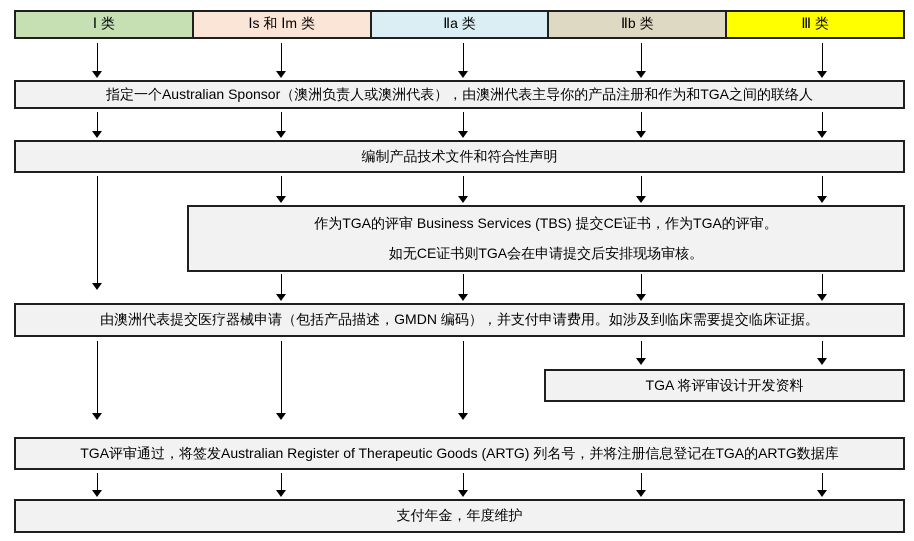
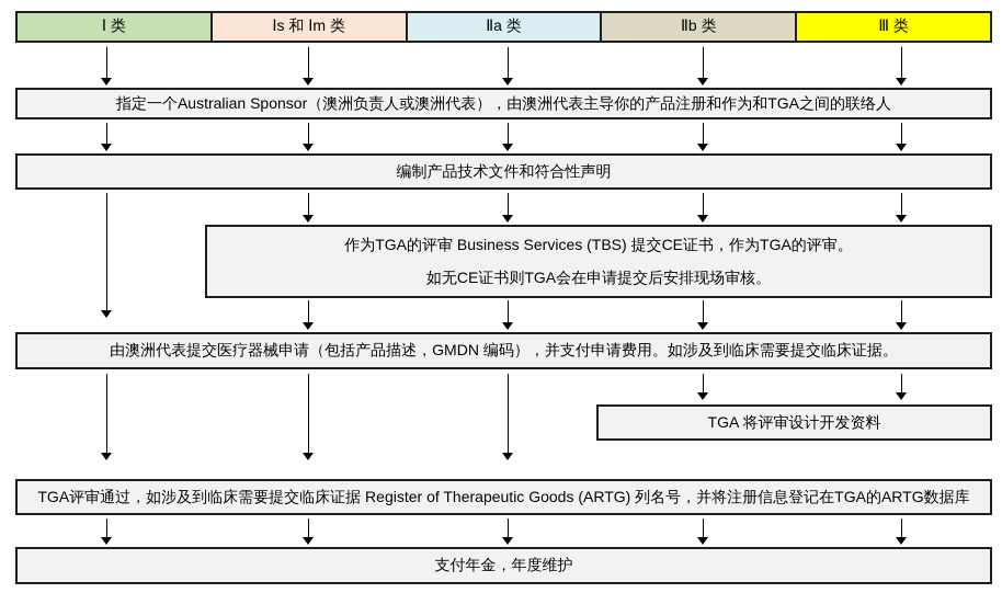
  Ⅰ 类
  Ⅰs 和 Ⅰm 类
  Ⅱa 类
  Ⅱb 类
  Ⅲ 类
  指定一个Australian Sponsor（澳洲负责人或澳洲代表），由澳洲代表主导你的产品注册和作为和TGA之间的联络人
  编制产品技术文件和符合性声明
  作为TGA的评审 Business Services (TBS) 提交CE证书，作为TGA的评审。
  如无CE证书则TGA会在申请提交后安排现场审核。
  由澳洲代表提交医疗器械申请（包括产品描述，GMDN 编码），并支付申请费用。如涉及到临床需要提交临床证据。
  TGA 将评审设计开发资料
- TGA评审通过，将签发Australian Register of Therapeutic Goods (ARTG) 列名号，并将注册信息登记在TGA的ARTG数据库
+ TGA评审通过，如涉及到临床需要提交临床证据 Register of Therapeutic Goods (ARTG) 列名号，并将注册信息登记在TGA的ARTG数据库
  支付年金，年度维护
